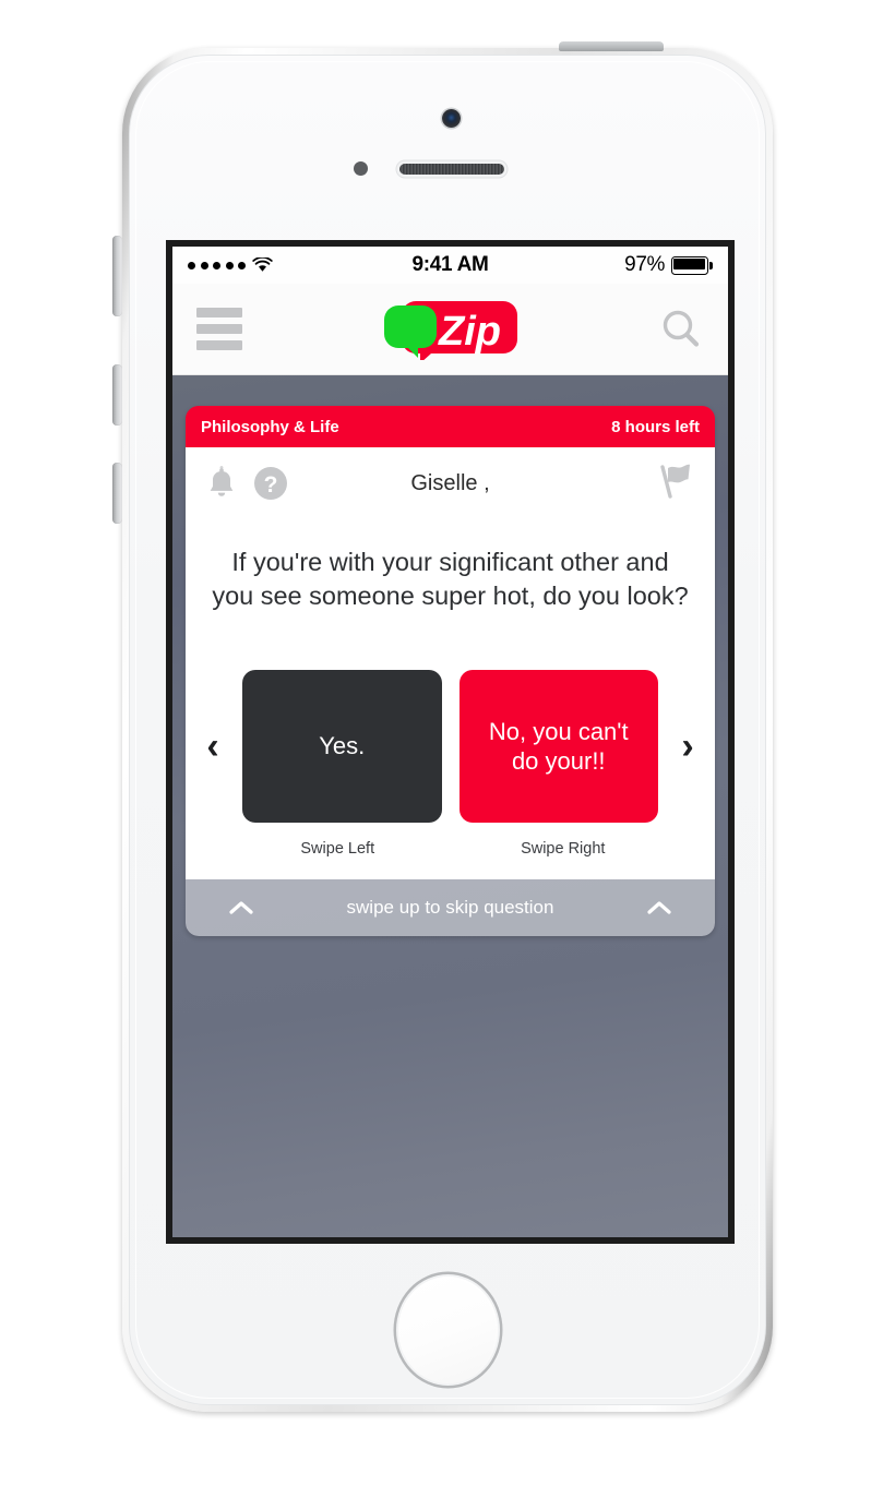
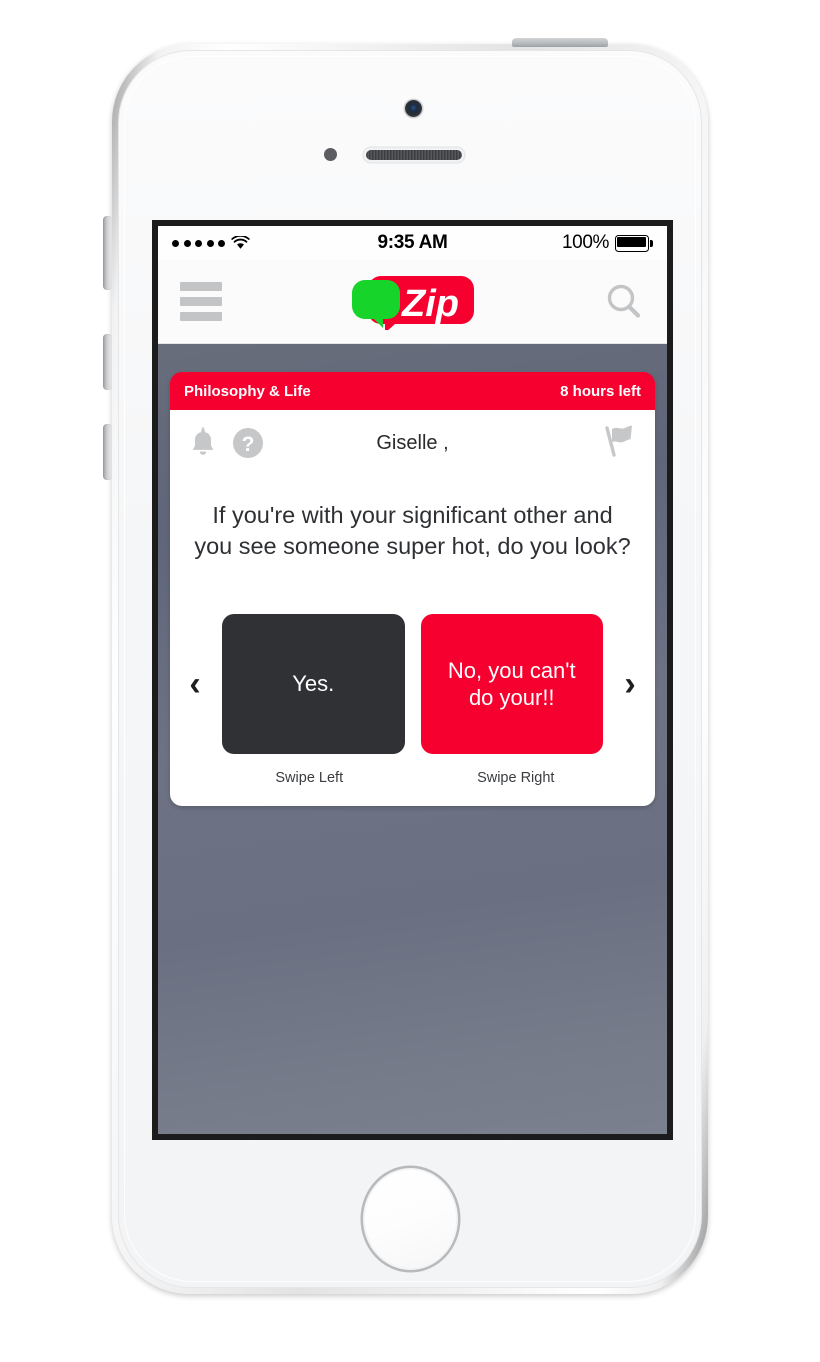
- 9:41 AM
+ 9:35 AM
- 97%
+ 100%
  Zip
  Philosophy & Life
  8 hours left
  ?
  Giselle ,
  If you're with your significant other and you see someone super hot, do you look?
  ‹
  Yes.
  No, you can't do your!!
  ›
  Swipe Left
  Swipe Right
- swipe up to skip question
